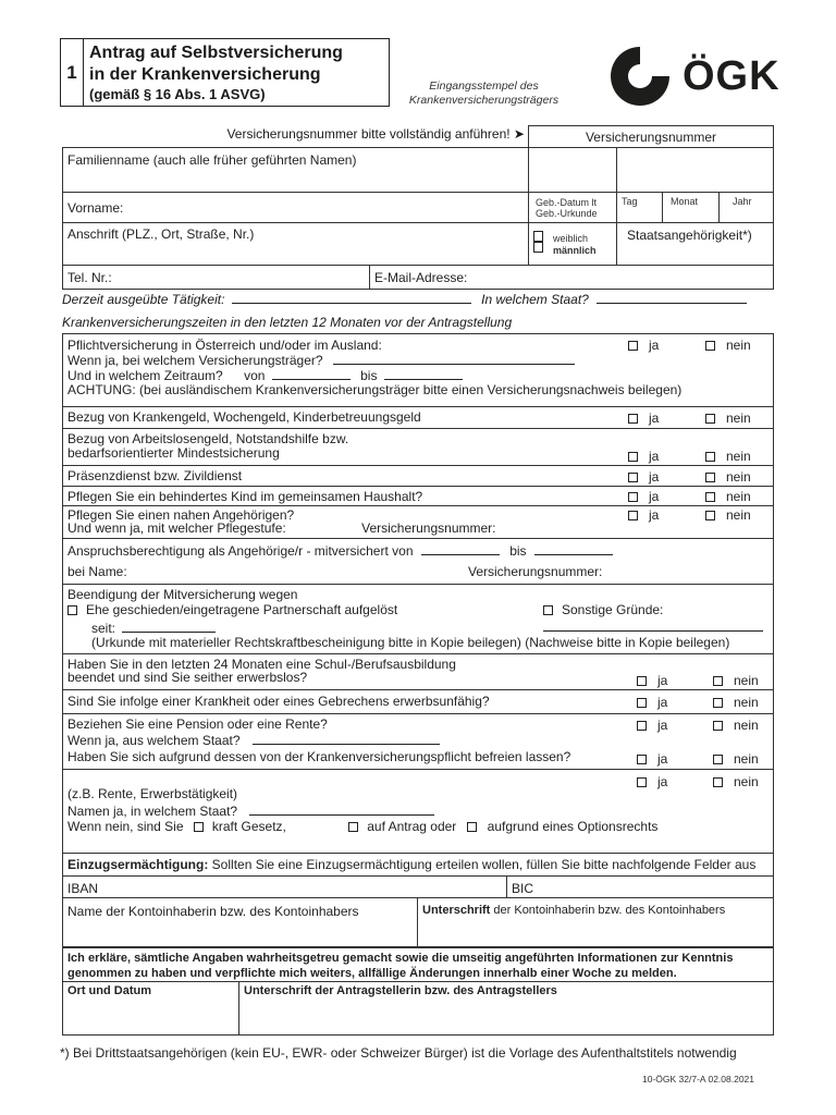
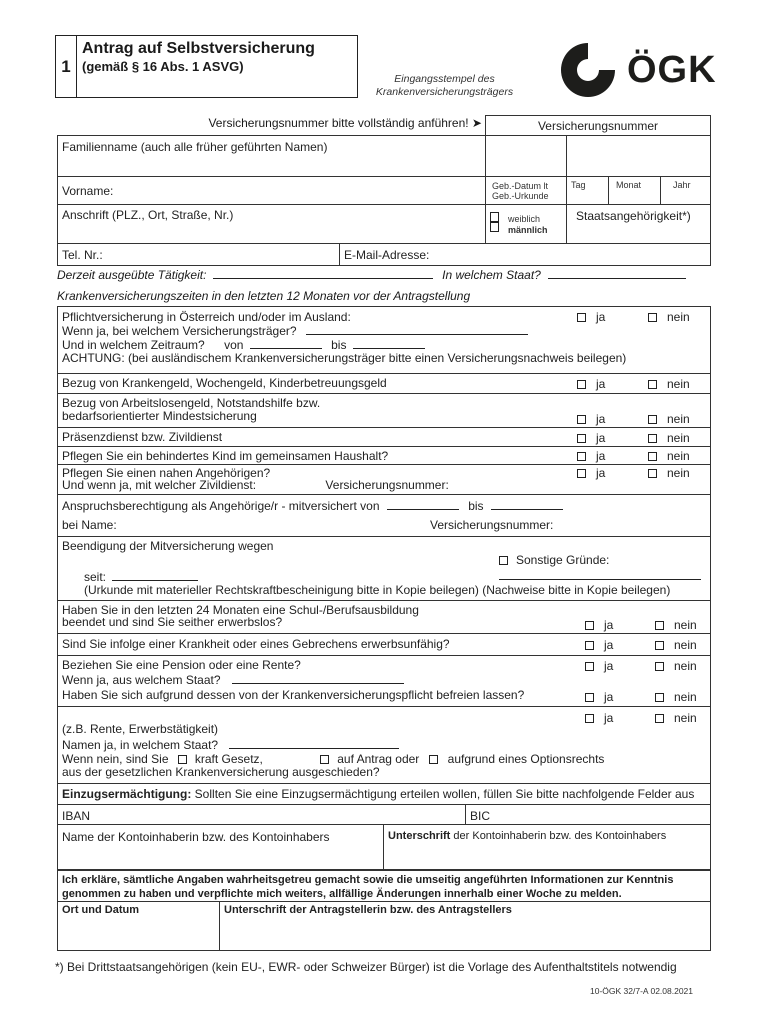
  1
  Antrag auf Selbstversicherung
- in der Krankenversicherung
  (gemäß § 16 Abs. 1 ASVG)
  Eingangsstempel des
  Krankenversicherungsträgers
  ÖGK
  Versicherungsnummer bitte vollständig anführen! ➤
  Versicherungsnummer
  Familienname (auch alle früher geführten Namen)
  Vorname:
  Geb.-Datum lt
  Geb.-Urkunde
  Tag
  Monat
  Jahr
  Anschrift (PLZ., Ort, Straße, Nr.)
  weiblich
  männlich
  Staatsangehörigkeit*)
  Tel. Nr.:
  E-Mail-Adresse:
  Derzeit ausgeübte Tätigkeit: In welchem Staat?
  Krankenversicherungszeiten in den letzten 12 Monaten vor der Antragstellung
  Pflichtversicherung in Österreich und/oder im Ausland:
  Wenn ja, bei welchem Versicherungsträger?
  Und in welchem Zeitraum? von bis
  ACHTUNG: (bei ausländischem Krankenversicherungsträger bitte einen Versicherungsnachweis beilegen)
  ja
  nein
  Bezug von Krankengeld, Wochengeld, Kinderbetreuungsgeld
  ja
  nein
  Bezug von Arbeitslosengeld, Notstandshilfe bzw.
  bedarfsorientierter Mindestsicherung
  ja
  nein
  Präsenzdienst bzw. Zivildienst
  ja
  nein
  Pflegen Sie ein behindertes Kind im gemeinsamen Haushalt?
  ja
  nein
  Pflegen Sie einen nahen Angehörigen?
- Und wenn ja, mit welcher Pflegestufe: Versicherungsnummer:
+ Und wenn ja, mit welcher Zivildienst: Versicherungsnummer:
  ja
  nein
  Anspruchsberechtigung als Angehörige/r - mitversichert von bis
  bei Name:
  Versicherungsnummer:
  Beendigung der Mitversicherung wegen
- Ehe geschieden/eingetragene Partnerschaft aufgelöst
  Sonstige Gründe:
  seit:
  (Urkunde mit materieller Rechtskraftbescheinigung bitte in Kopie beilegen) (Nachweise bitte in Kopie beilegen)
  Haben Sie in den letzten 24 Monaten eine Schul-/Berufsausbildung
  beendet und sind Sie seither erwerbslos?
  ja
  nein
  Sind Sie infolge einer Krankheit oder eines Gebrechens erwerbsunfähig?
  ja
  nein
  Beziehen Sie eine Pension oder eine Rente?
  Wenn ja, aus welchem Staat?
  Haben Sie sich aufgrund dessen von der Krankenversicherungspflicht befreien lassen?
  ja
  nein
  ja
  nein
  (z.B. Rente, Erwerbstätigkeit)
  Namen ja, in welchem Staat?
  Wenn nein, sind Sie kraft Gesetz, auf Antrag oder aufgrund eines Optionsrechts
+ aus der gesetzlichen Krankenversicherung ausgeschieden?
  ja
  nein
  Einzugsermächtigung: Sollten Sie eine Einzugsermächtigung erteilen wollen, füllen Sie bitte nachfolgende Felder aus
  IBAN
  BIC
  Name der Kontoinhaberin bzw. des Kontoinhabers
  Unterschrift der Kontoinhaberin bzw. des Kontoinhabers
  Ich erkläre, sämtliche Angaben wahrheitsgetreu gemacht sowie die umseitig angeführten Informationen zur Kenntnis
  genommen zu haben und verpflichte mich weiters, allfällige Änderungen innerhalb einer Woche zu melden.
  Ort und Datum
  Unterschrift der Antragstellerin bzw. des Antragstellers
  *) Bei Drittstaatsangehörigen (kein EU-, EWR- oder Schweizer Bürger) ist die Vorlage des Aufenthaltstitels notwendig
  10-ÖGK 32/7-A 02.08.2021
